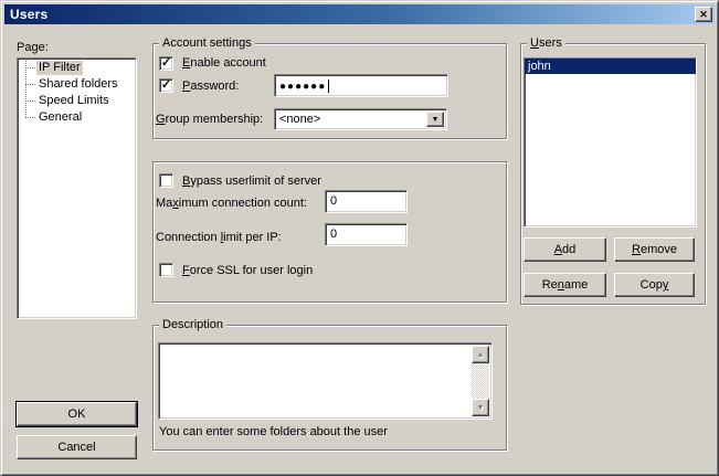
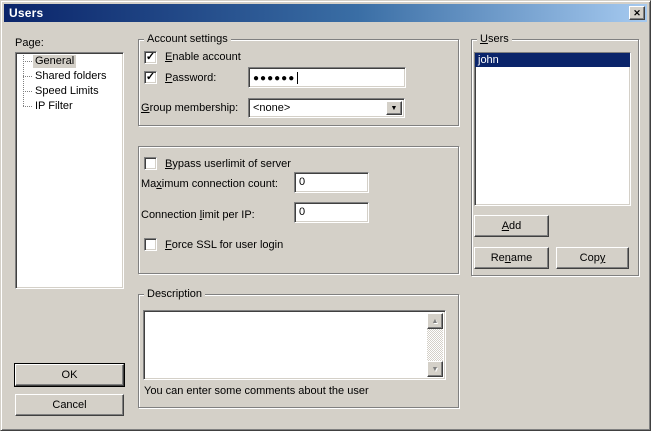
  Users
  ✕
  Page:
- IP Filter
+ General
  Shared folders
  Speed Limits
- General
+ IP Filter
  OK
  Cancel
  Account settings
  ✓
  Enable account
  ✓
  Password:
  ●●●●●●
  Group membership:
  <none>
  Bypass userlimit of server
  Maximum connection count:
  0
  Connection limit per IP:
  0
  Force SSL for user login
  Description
- You can enter some folders about the user
+ You can enter some comments about the user
  Users
  john
  A
  dd
- R
- emove
  Re
  n
  ame
  Cop
  y
